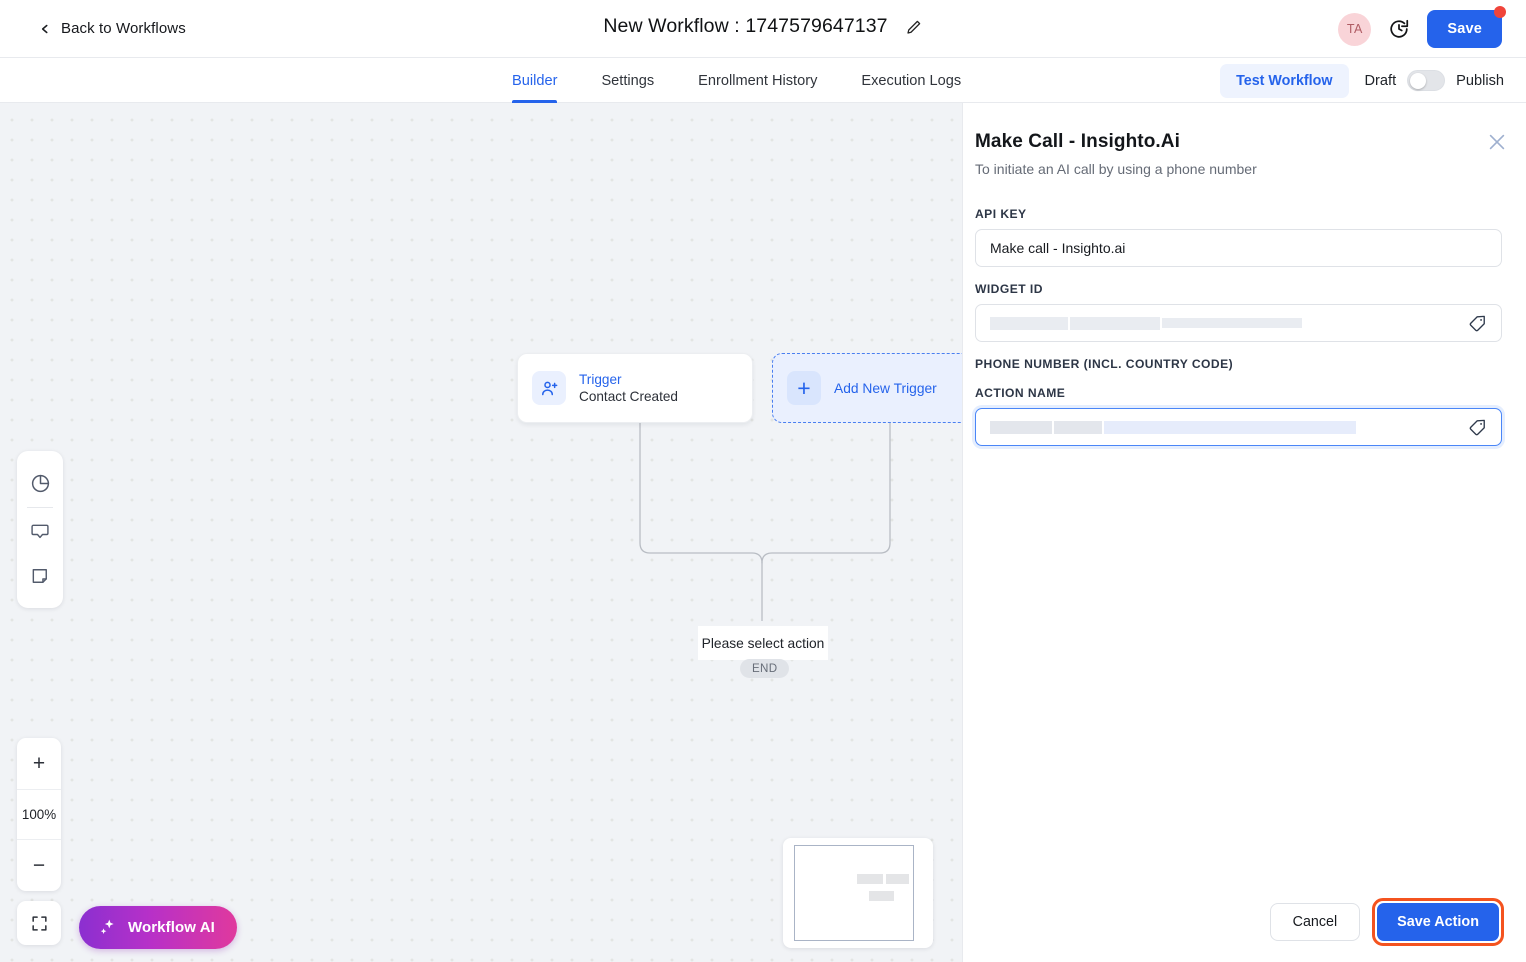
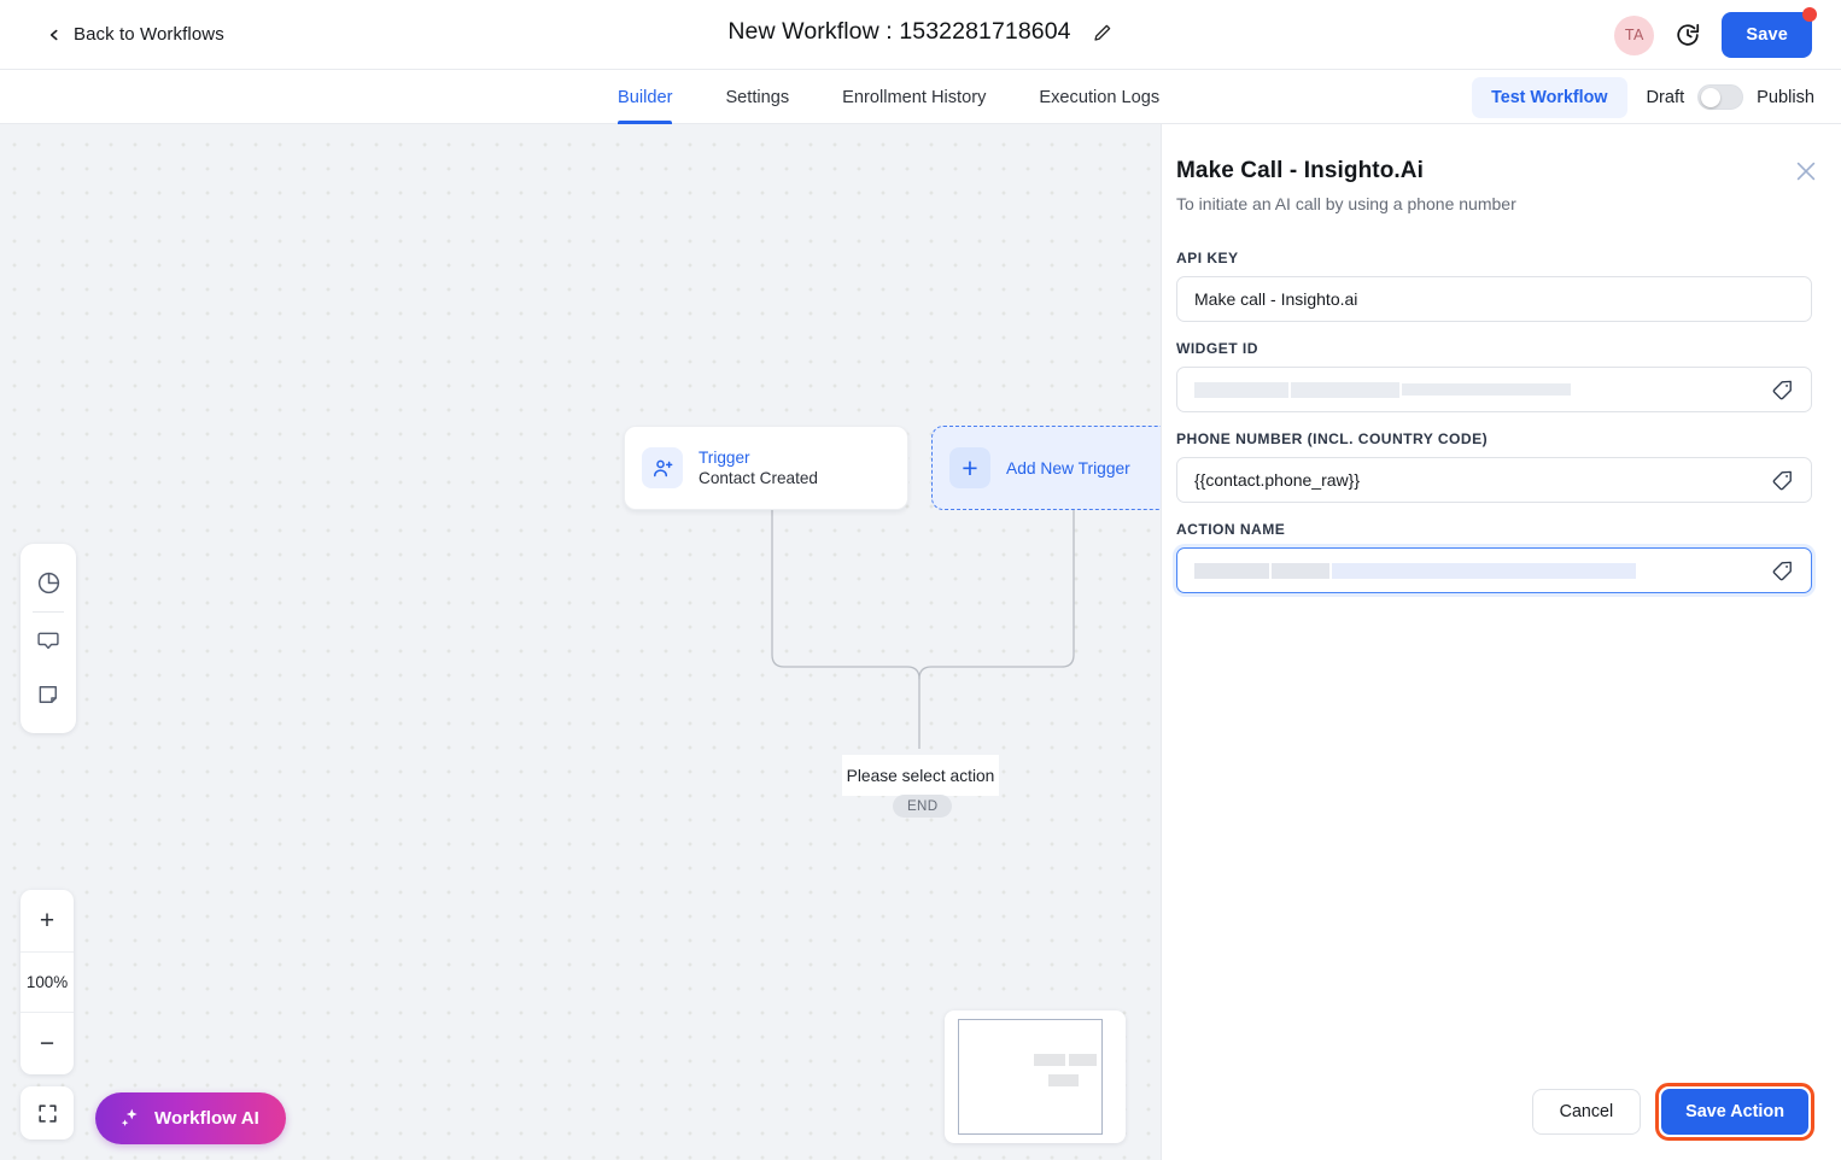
  Back to Workflows
- New Workflow : 1747579647137
+ New Workflow : 1532281718604
  TA
  Save
  Builder
  Settings
  Enrollment History
  Execution Logs
  Test Workflow
  Draft
  Publish
  Trigger
  Contact Created
  +
  Add New Trigger
  Please select action
  END
  +
  100%
  −
  Workflow AI
  Make Call - Insighto.Ai
  To initiate an AI call by using a phone number
  API KEY
  Make call - Insighto.ai
  WIDGET ID
  PHONE NUMBER (INCL. COUNTRY CODE)
+ {{contact.phone_raw}}
  ACTION NAME
  Cancel
  Save Action
